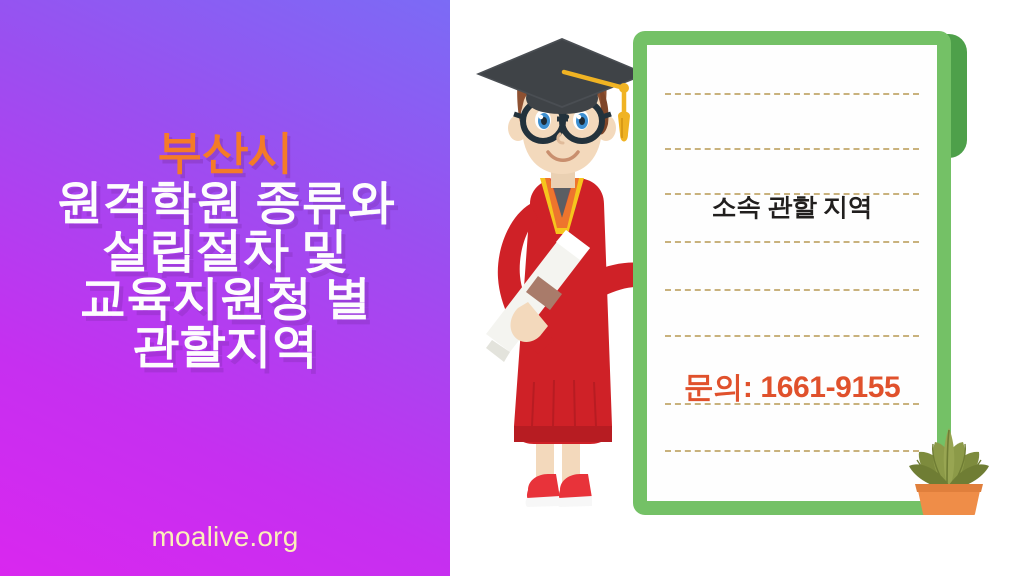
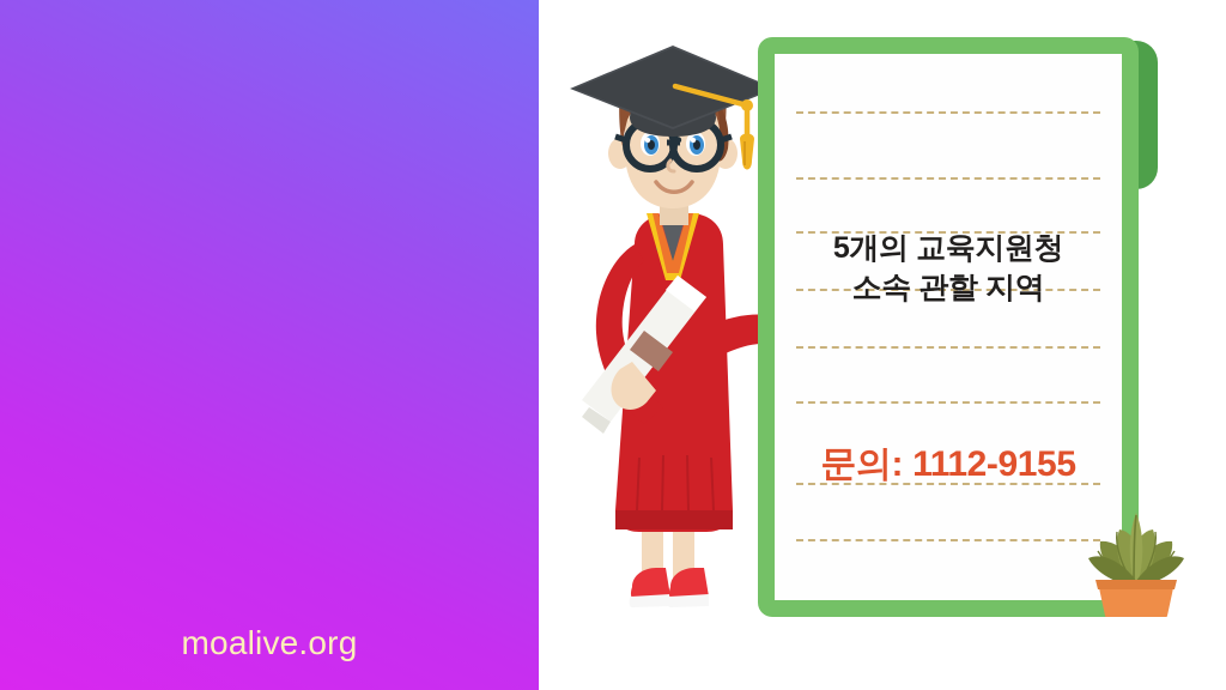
- 부산시
- 원격학원 종류와
- 설립절차 및
- 교육지원청 별
- 관할지역
  moalive.org
+ 5개의 교육지원청
  소속 관할 지역
- 문의: 1661-9155
+ 문의: 1112-9155
